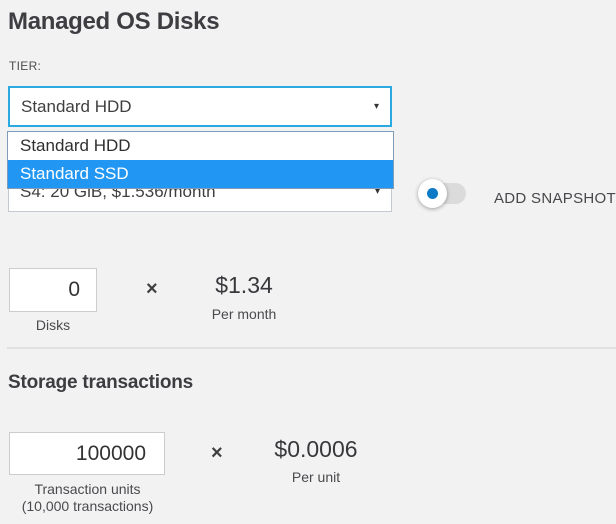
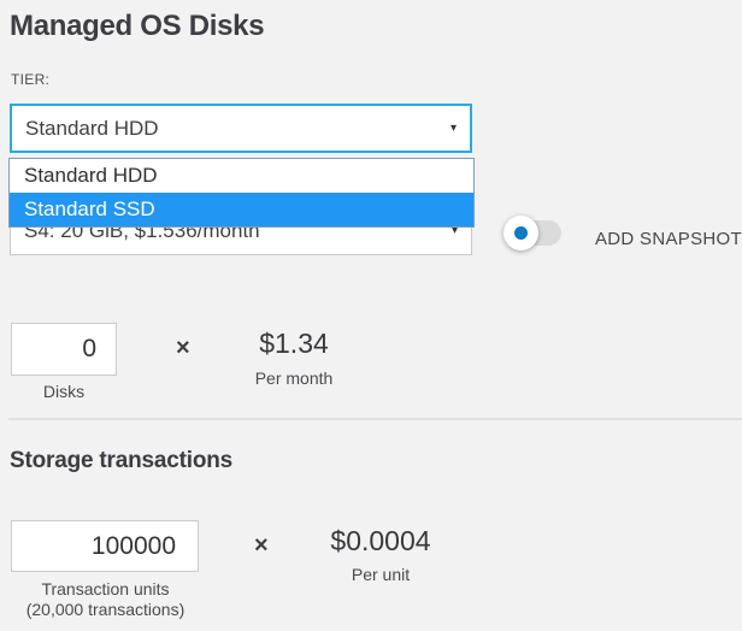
  Managed OS Disks
  TIER:
  Standard HDD
  ▾
  S4: 20 GiB, $1.536/month
  ▾
  Standard HDD
  Standard SSD
  ADD SNAPSHOT
  0
  Disks
  ×
  $1.34
  Per month
  Storage transactions
  100000
  Transaction units
- (10,000 transactions)
+ (20,000 transactions)
  ×
- $0.0006
+ $0.0004
  Per unit
